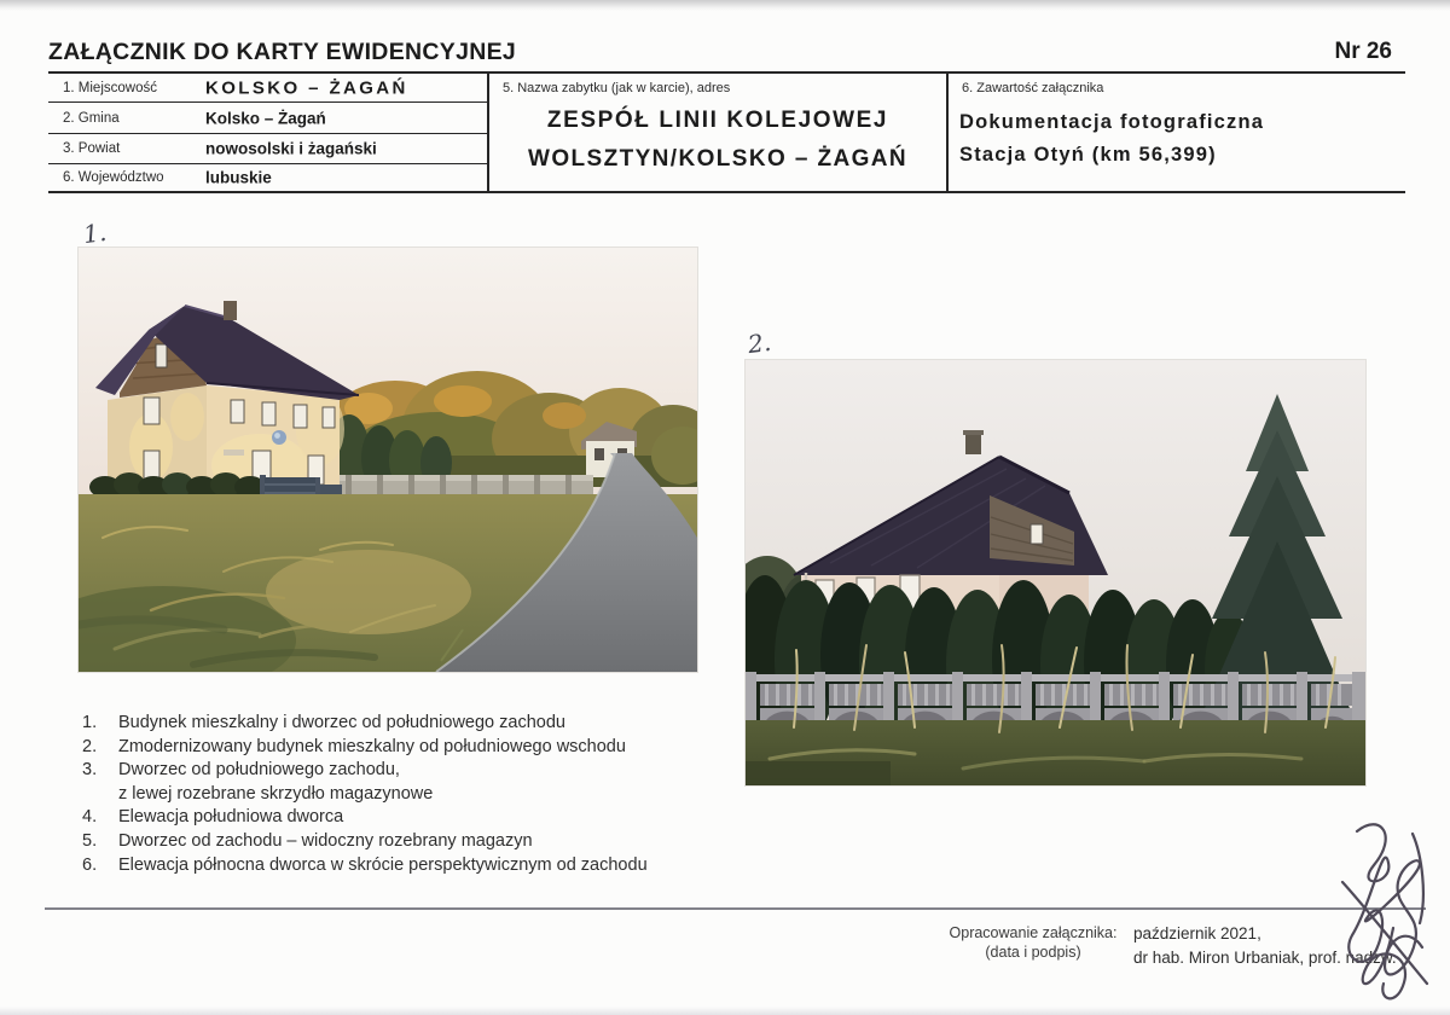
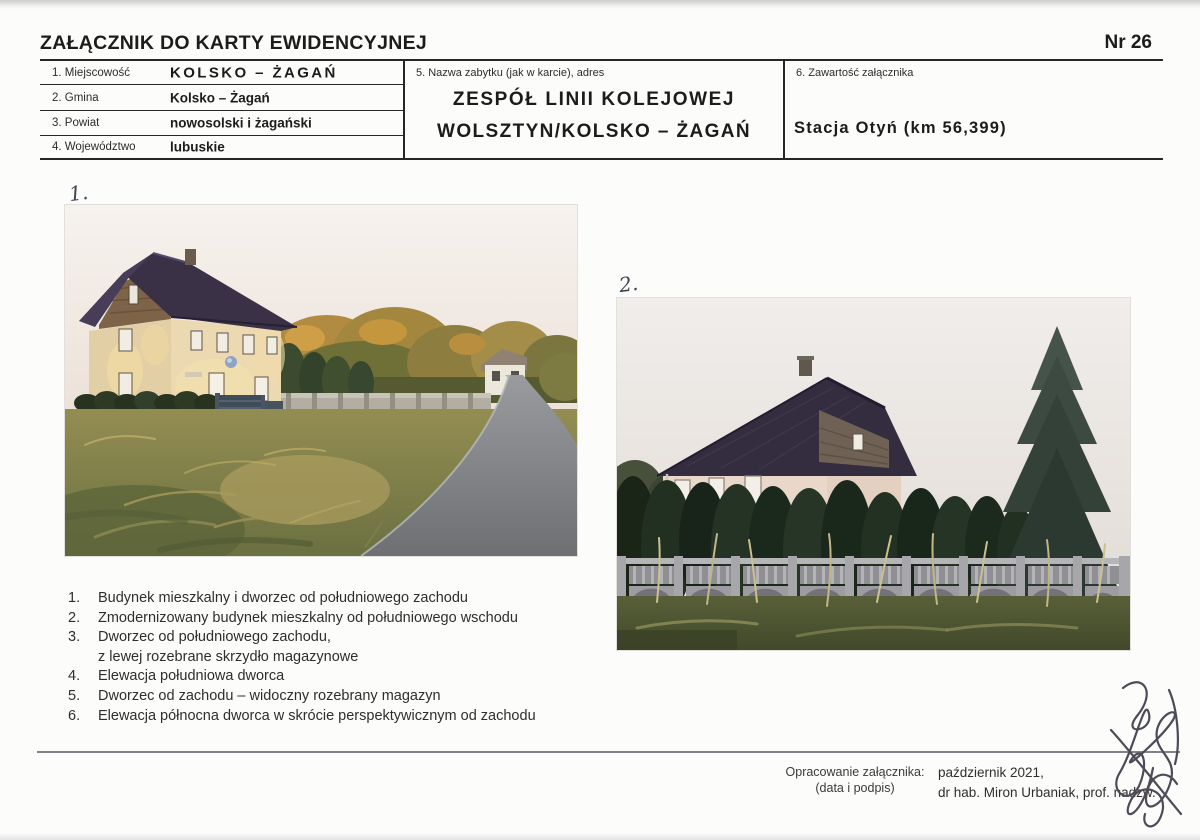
  ZAŁĄCZNIK DO KARTY EWIDENCYJNEJ
  Nr 26
  1. Miejscowość
  KOLSKO – ŻAGAŃ
  2. Gmina
  Kolsko – Żagań
  3. Powiat
  nowosolski i żagański
- 6. Województwo
+ 4. Województwo
  lubuskie
  5. Nazwa zabytku (jak w karcie), adres
  ZESPÓŁ LINII KOLEJOWEJ
  WOLSZTYN/KOLSKO – ŻAGAŃ
  6. Zawartość załącznika
- Dokumentacja fotograficzna
  Stacja Otyń (km 56,399)
  1.
  Budynek mieszkalny i dworzec od południowego zachodu
  2.
  Zmodernizowany budynek mieszkalny od południowego wschodu
  3.
  Dworzec od południowego zachodu,
  z lewej rozebrane skrzydło magazynowe
  4.
  Elewacja południowa dworca
  5.
  Dworzec od zachodu – widoczny rozebrany magazyn
  6.
  Elewacja północna dworca w skrócie perspektywicznym od zachodu
  Opracowanie załącznika:
  (data i podpis)
  październik 2021,
  dr hab. Miron Urbaniak, prof. nad
